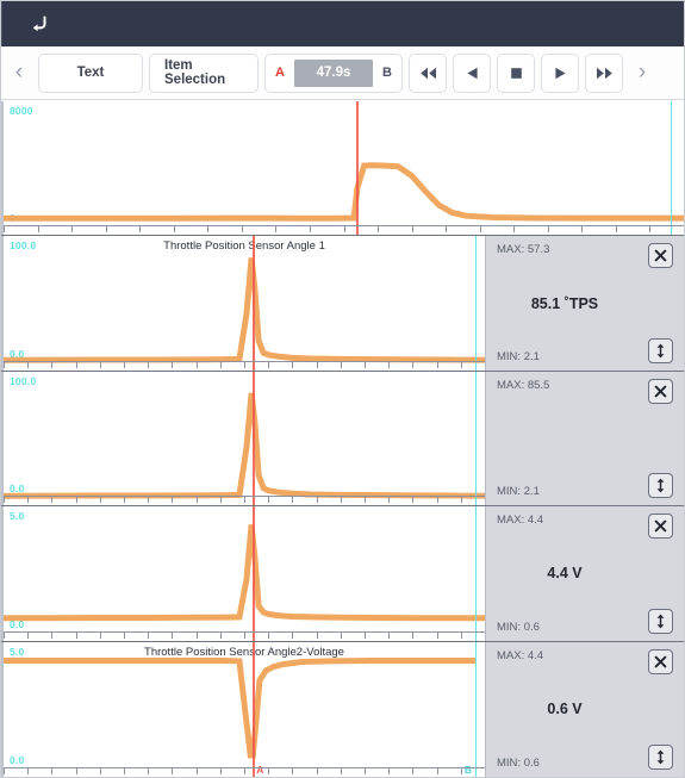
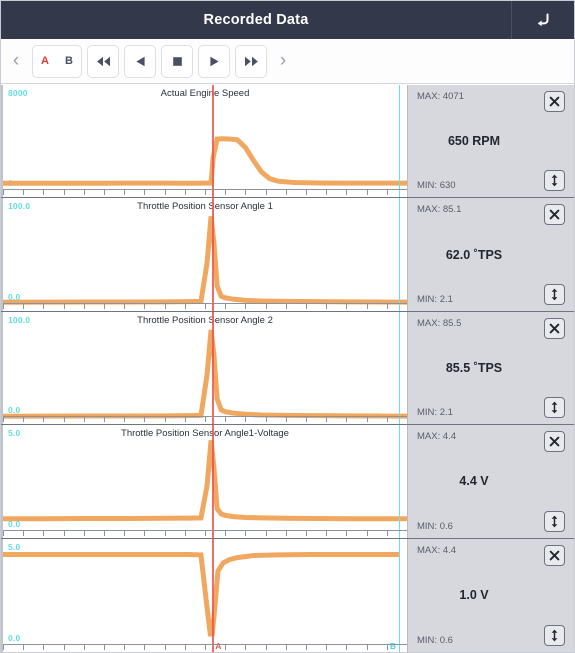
+ Recorded Data
  ‹
- Text
- Item Selection
  A
- 47.9s
  B
  ›
+ Actual Engine Speed
  8000
+ MAX: 4071
+ MIN: 630
+ 650 RPM
  Throttle Position Sensor Angle 1
  100.0
  0.0
- MAX: 57.3
+ MAX: 85.1
  MIN: 2.1
- 85.1 ˚TPS
+ 62.0 ˚TPS
+ Throttle Position Sensor Angle 2
  100.0
  0.0
  MAX: 85.5
  MIN: 2.1
+ 85.5 ˚TPS
+ Throttle Position Sensor Angle1-Voltage
  5.0
  0.0
  MAX: 4.4
  MIN: 0.6
  4.4 V
- Throttle Position Sensor Angle2-Voltage
  5.0
  0.0
  A
  B
  MAX: 4.4
  MIN: 0.6
- 0.6 V
+ 1.0 V
